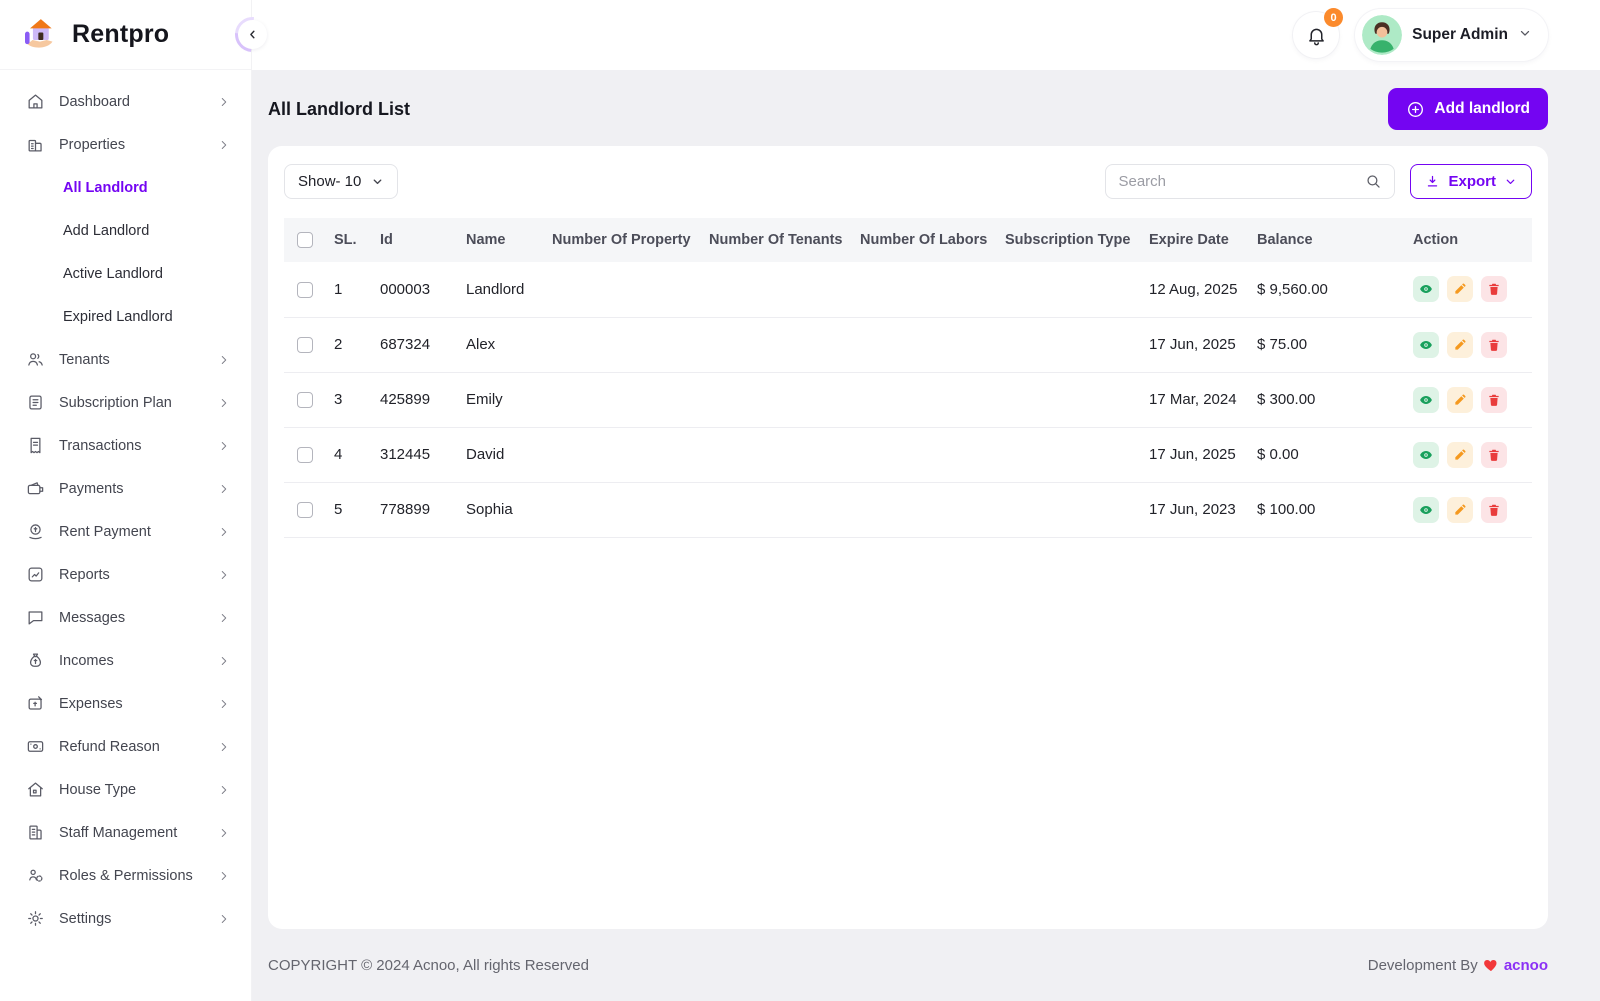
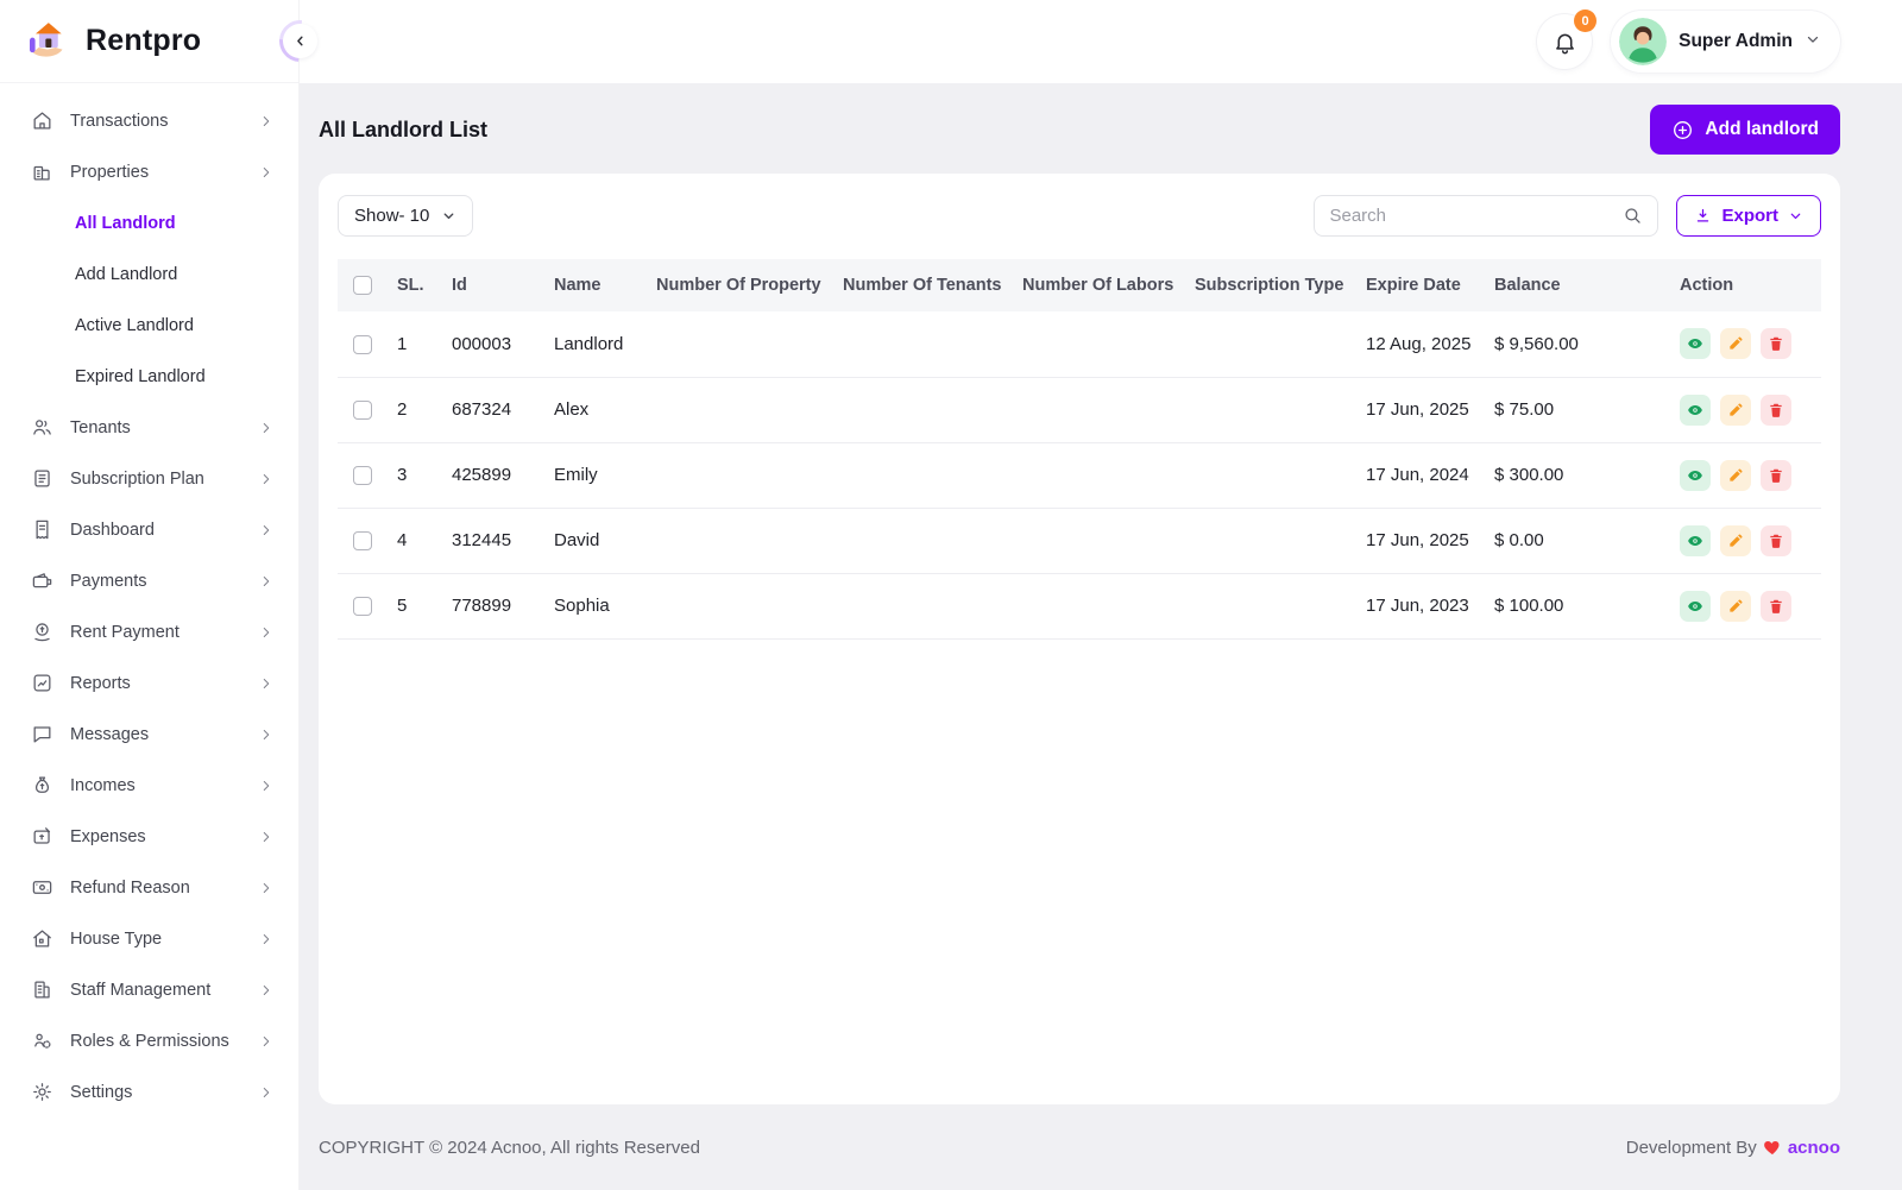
  Rentpro
- Dashboard
+ Transactions
  Properties
  All Landlord
  Add Landlord
  Active Landlord
  Expired Landlord
  Tenants
  Subscription Plan
- Transactions
+ Dashboard
  Payments
  Rent Payment
  Reports
  Messages
  Incomes
  Expenses
  Refund Reason
  House Type
  Staff Management
  Roles & Permissions
  Settings
  0
  Super Admin
  All Landlord List
  Add landlord
  Show- 10
  Search
  Export
  	SL.	Id	Name	Number Of Property	Number Of Tenants	Number Of Labors	Subscription Type	Expire Date	Balance	Action
  	1	000003	Landlord					12 Aug, 2025	$ 9,560.00
  	2	687324	Alex					17 Jun, 2025	$ 75.00
- 	3	425899	Emily					17 Mar, 2024	$ 300.00
+ 	3	425899	Emily					17 Jun, 2024	$ 300.00
  	4	312445	David					17 Jun, 2025	$ 0.00
  	5	778899	Sophia					17 Jun, 2023	$ 100.00
  COPYRIGHT © 2024 Acnoo, All rights Reserved
  Development By
  acnoo
